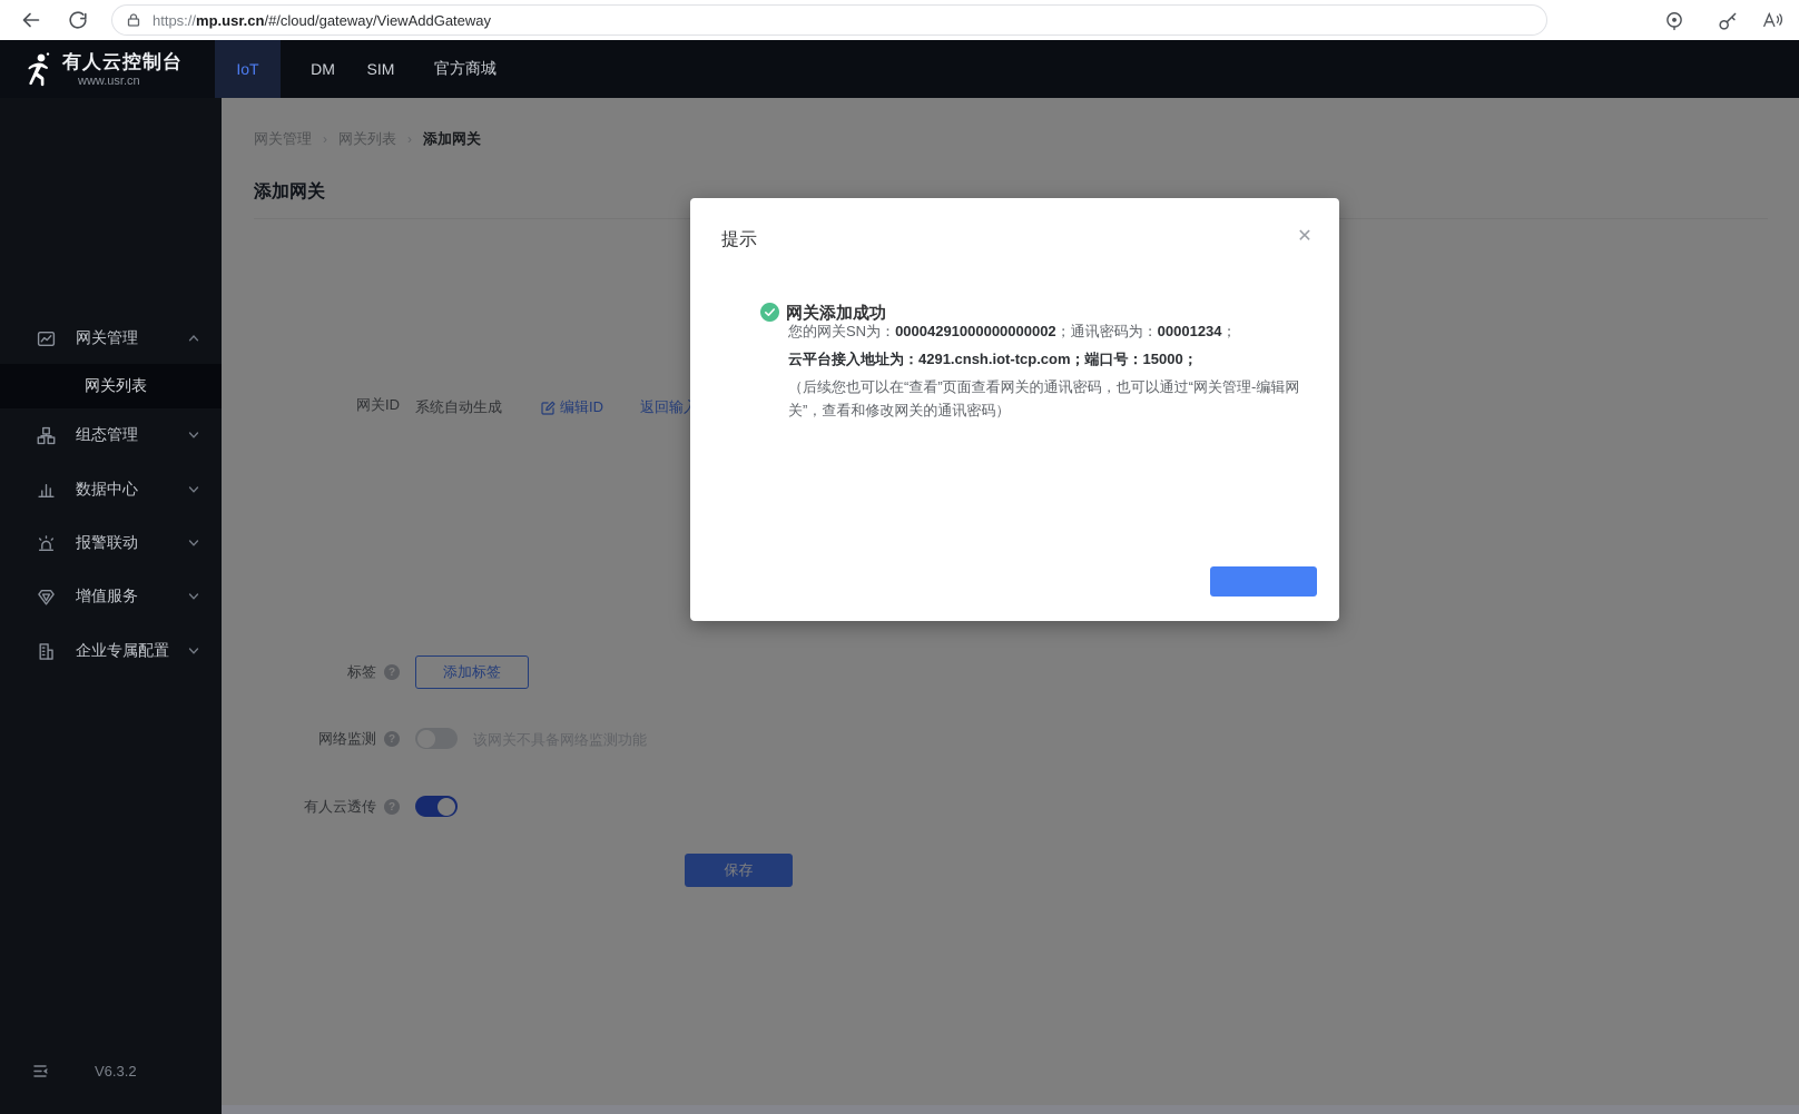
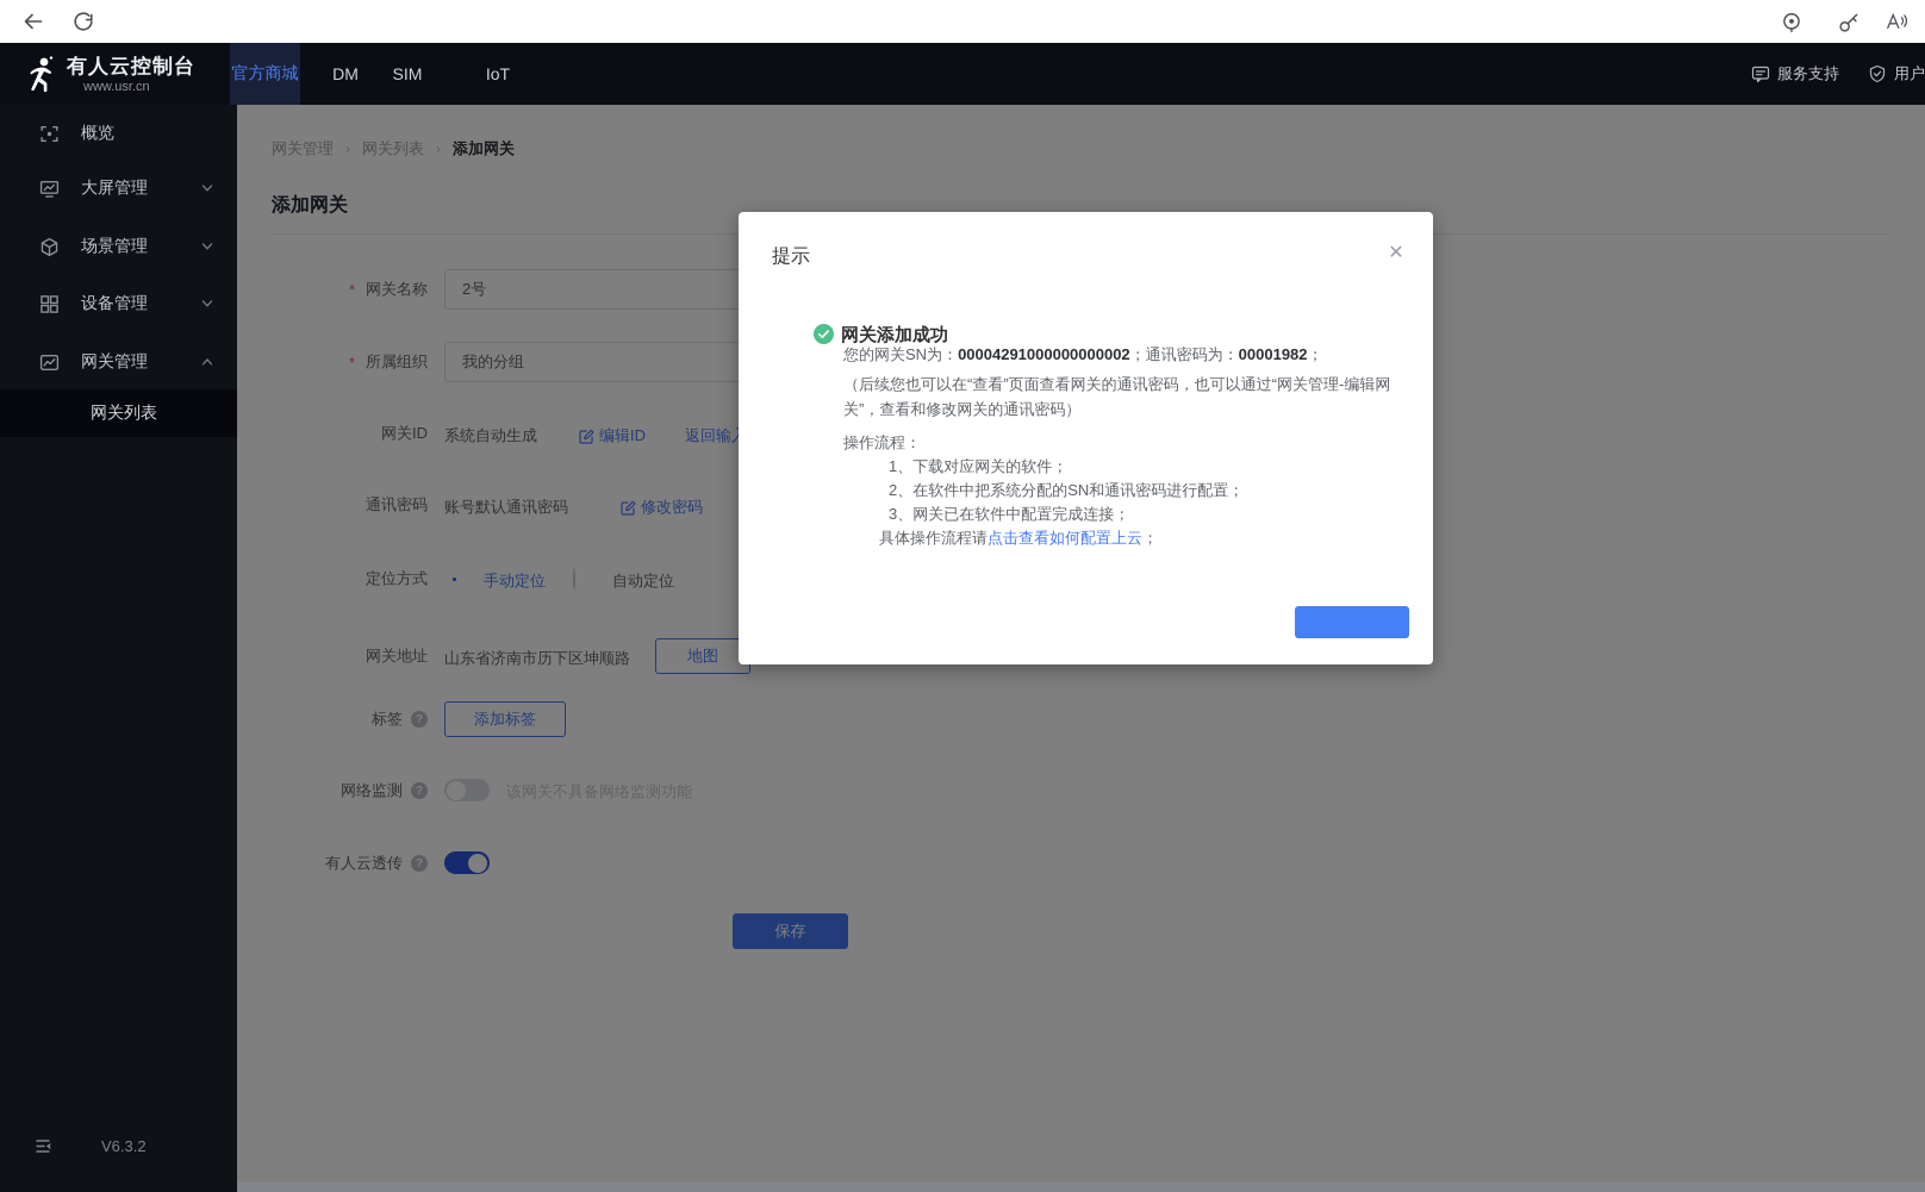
- https://mp.usr.cn/#/cloud/gateway/ViewAddGateway
  有人云控制台
  www.usr.cn
- IoT
+ 官方商城
  DM
  SIM
- 官方商城
+ IoT
+ 服务支持
+ 用户
+ 概览
+ 大屏管理
+ 场景管理
+ 设备管理
  网关管理
  网关列表
- 组态管理
- 数据中心
- 报警联动
- 增值服务
- 企业专属配置
  V6.3.2
  网关管理
  ›
  网关列表
  ›
  添加网关
  添加网关
+ 网关名称
+ 2号
+ 所属组织
+ 我的分组
  网关ID
  系统自动生成
  编辑ID
+ 通讯密码
+ 账号默认通讯密码
+ 修改密码
+ 定位方式
+ 手动定位
+ 自动定位
+ 网关地址
+ 山东省济南市历下区坤顺路
+ 地图
  标签
  ?
  添加标签
  网络监测
  ?
  该网关不具备网络监测功能
  有人云透传
  ?
  保存
  提示
  ✕
  网关添加成功
- 您的网关SN为：00004291000000000002；通讯密码为：00001234；
+ 您的网关SN为：00004291000000000002；通讯密码为：00001982；
- 云平台接入地址为：4291.cnsh.iot-tcp.com；端口号：15000；
  （后续您也可以在“查看”页面查看网关的通讯密码，也可以通过“网关管理-编辑网关”，查看和修改网关的通讯密码）
+ 操作流程：
+ 1、下载对应网关的软件；
+ 2、在软件中把系统分配的SN和通讯密码进行配置；
+ 3、网关已在软件中配置完成连接；
+ 具体操作流程请点击查看如何配置上云；
